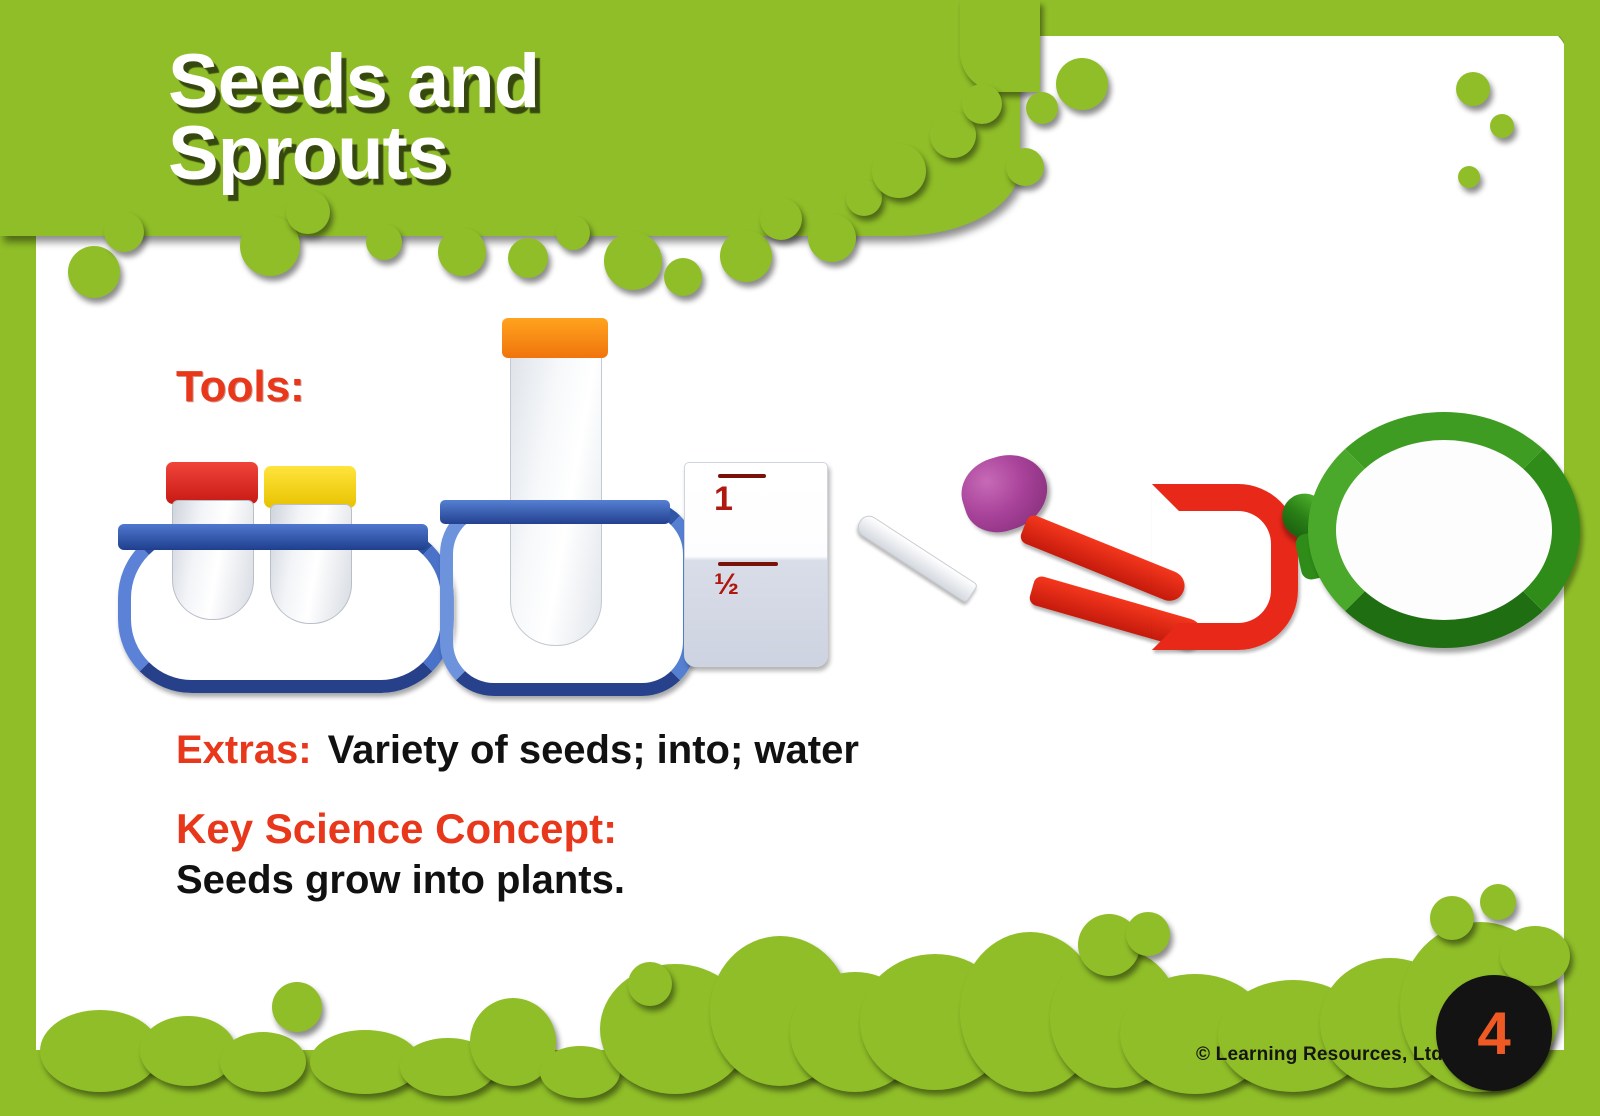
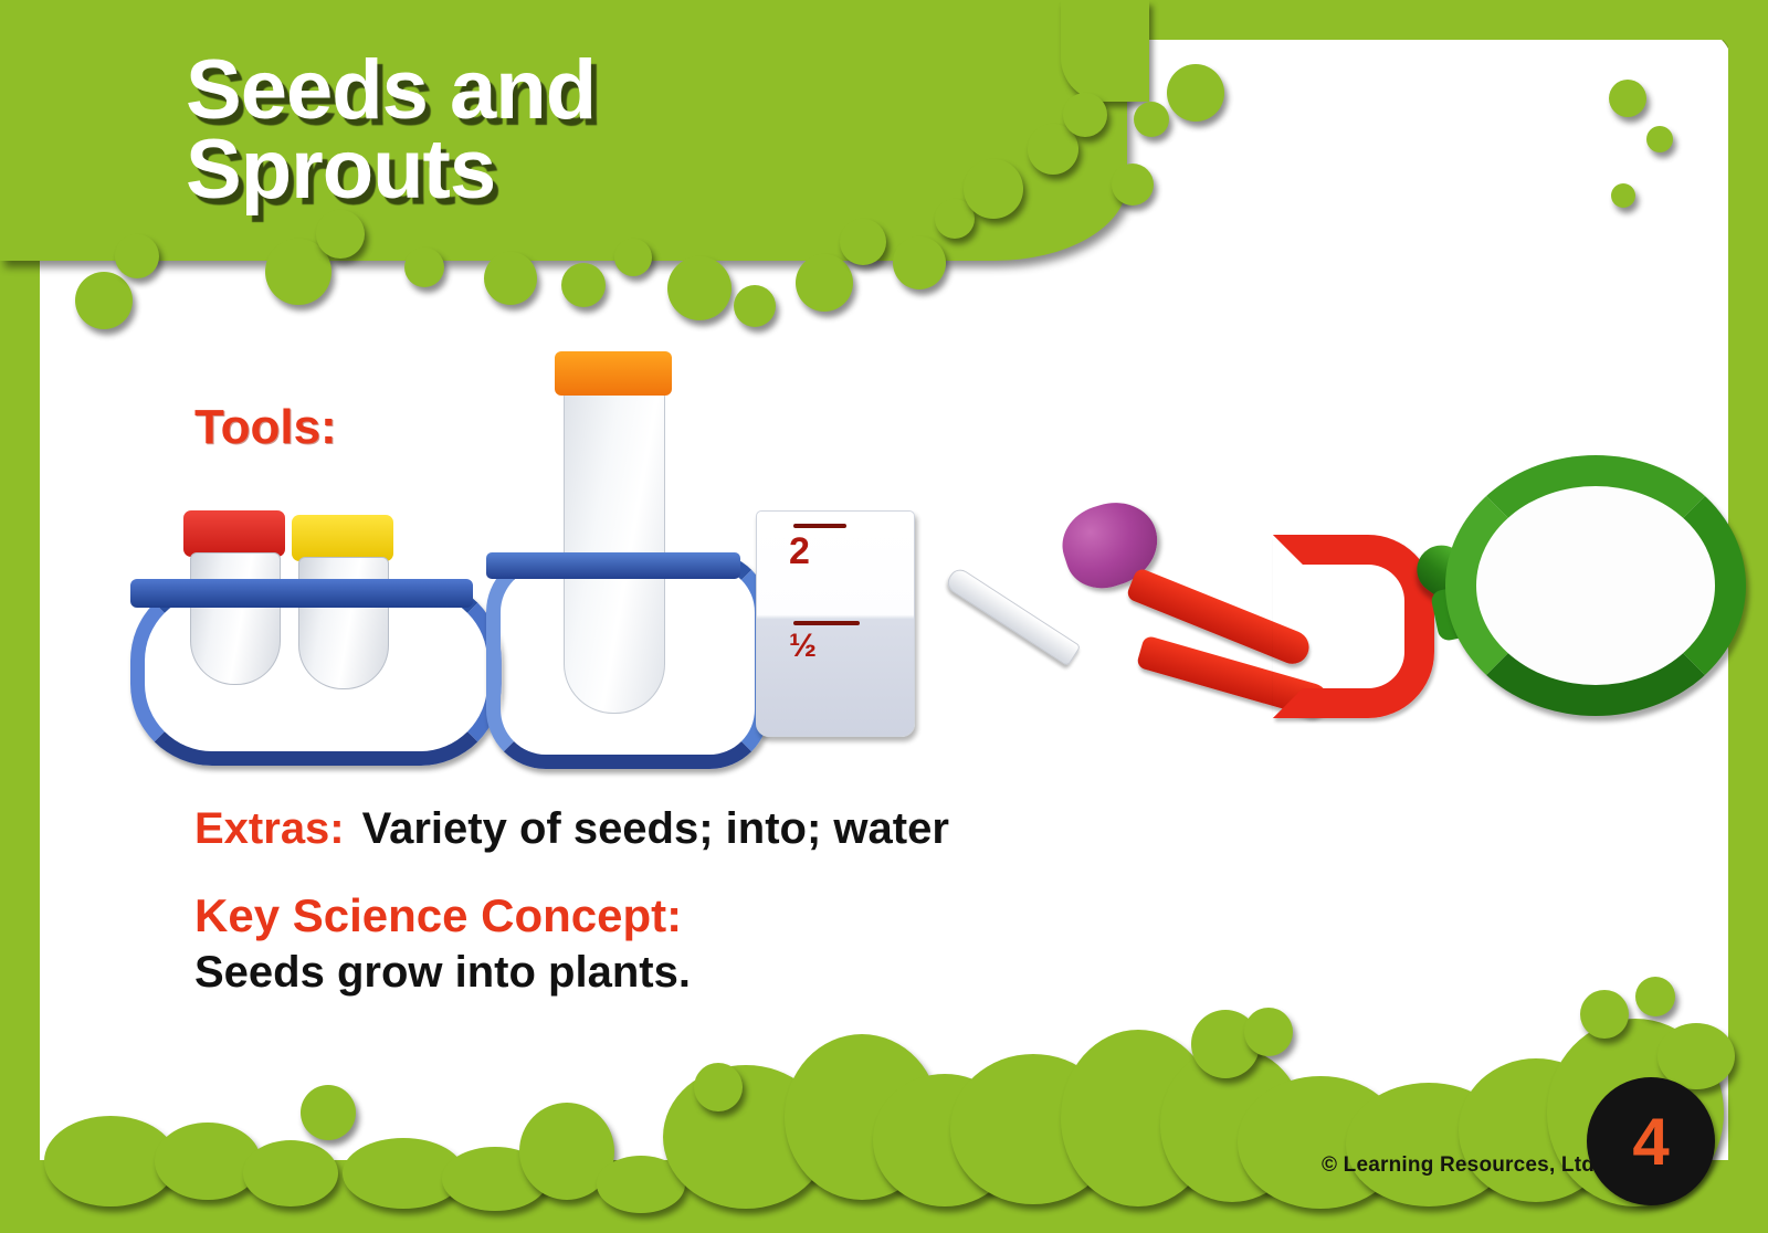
  Seeds and
  Sprouts
  Tools:
- 1
+ 2
  ½
  Extras: Variety of seeds; into; water
  Key Science Concept:
  Seeds grow into plants.
  © Learning Resources, Ltd
  4
